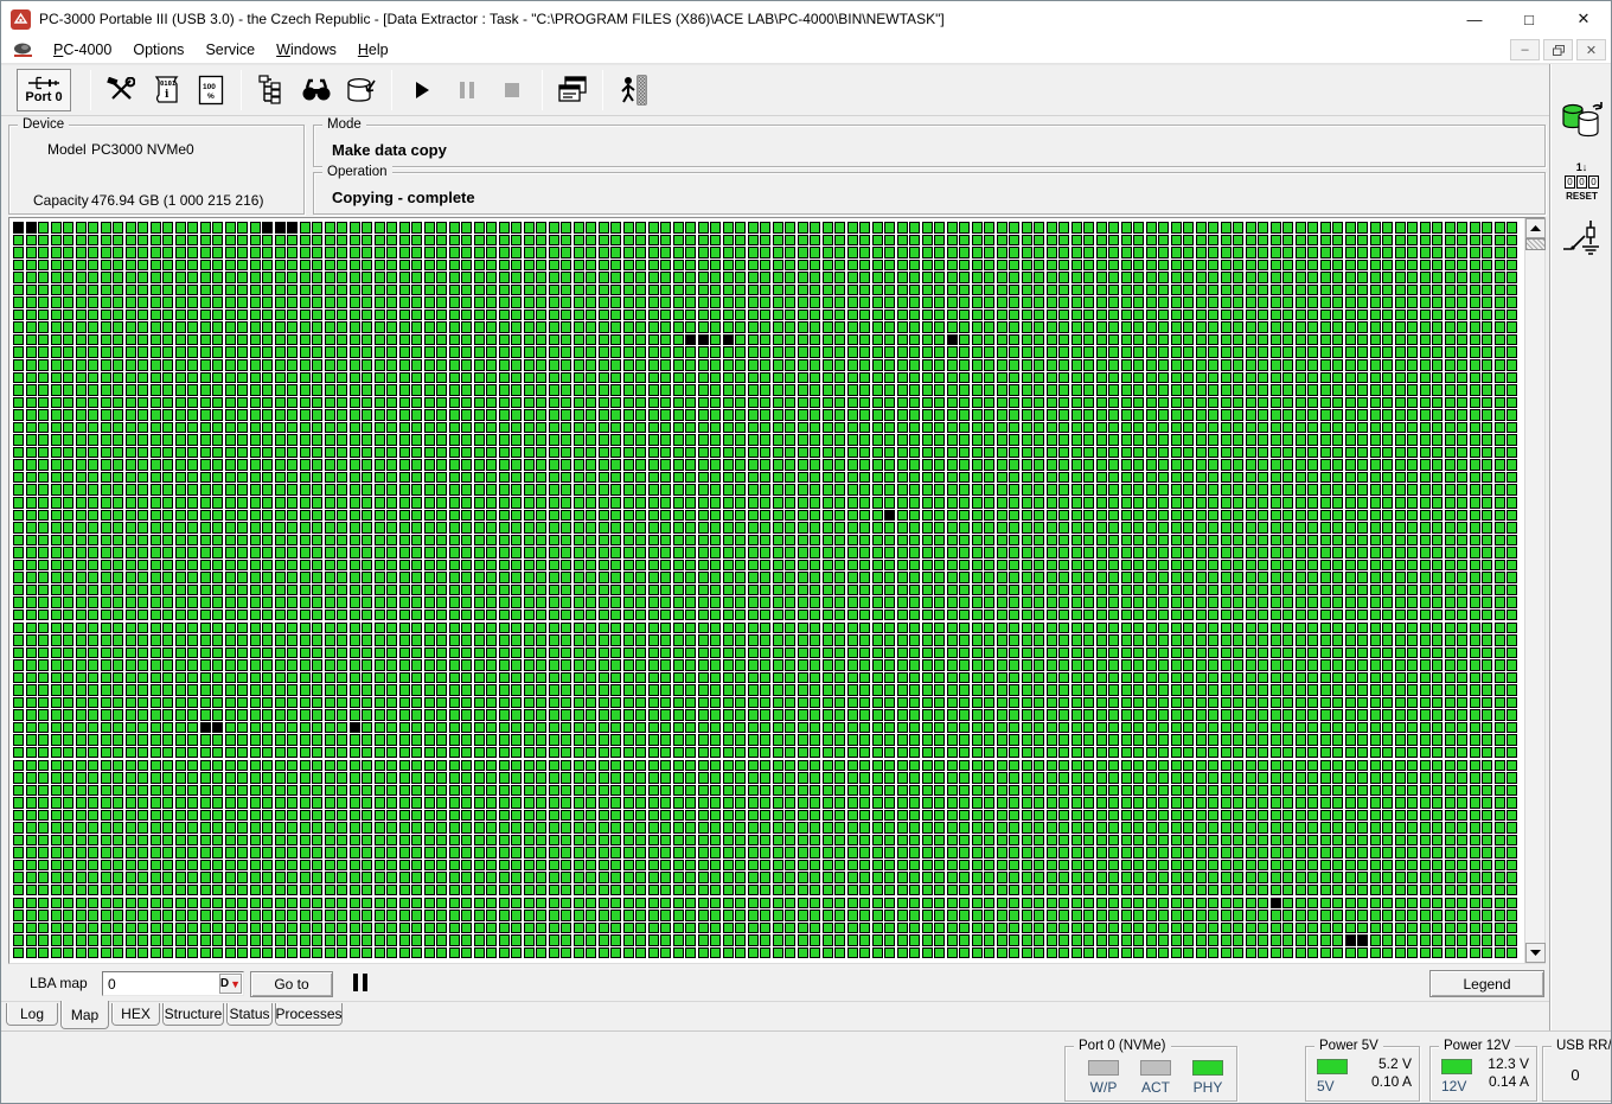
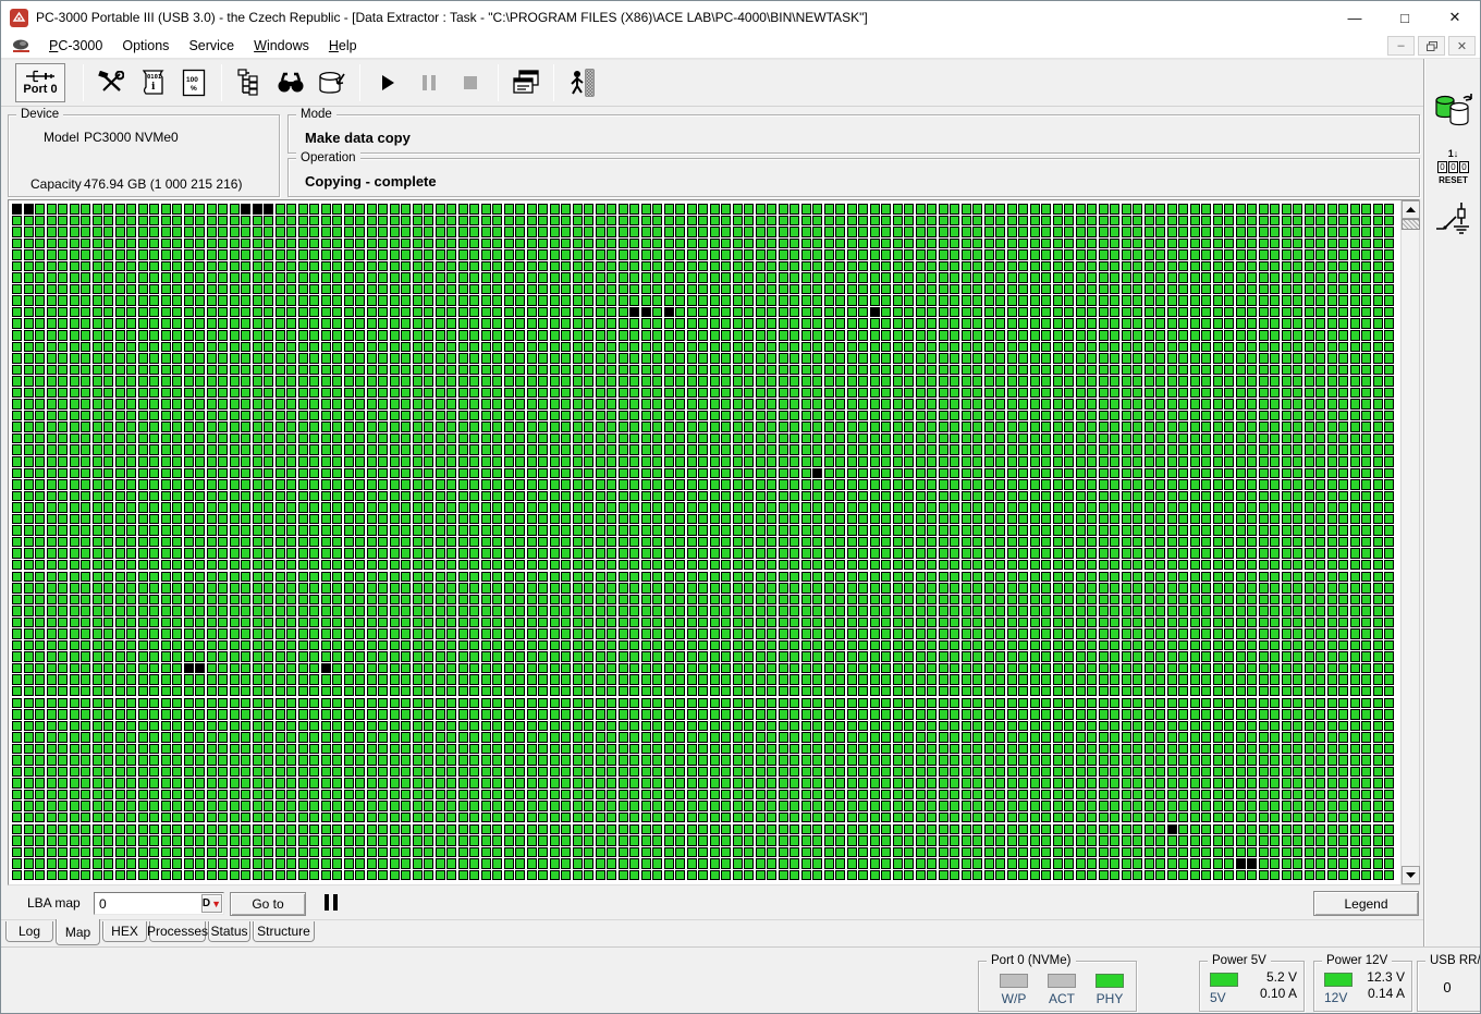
  PC-3000 Portable III (USB 3.0) - the Czech Republic - [Data Extractor : Task - "C:\PROGRAM FILES (X86)\ACE LAB\PC-4000\BIN\NEWTASK"]
  —
  □
  ✕
- PC-4000
+ PC-3000
  Options
  Service
  Windows
  Help
  –
  ✕
  Port 0
  i
  1↓
  0
  0
  0
  RESET
  Device
  Model
  PC3000 NVMe0
  Capacity
  476.94 GB (1 000 215 216)
  Mode
  Make data copy
  Operation
  Copying - complete
  LBA map
  0
  D
  ▼
  Go to
  Legend
  Log
  Map
  HEX
- Structure
+ Processes
  Status
- Processes
+ Structure
  Port 0 (NVMe)
  W/P
  ACT
  PHY
  Power 5V
  5V
  5.2 V
  0.10 A
  Power 12V
  12V
  12.3 V
  0.14 A
  USB RR/
  0
